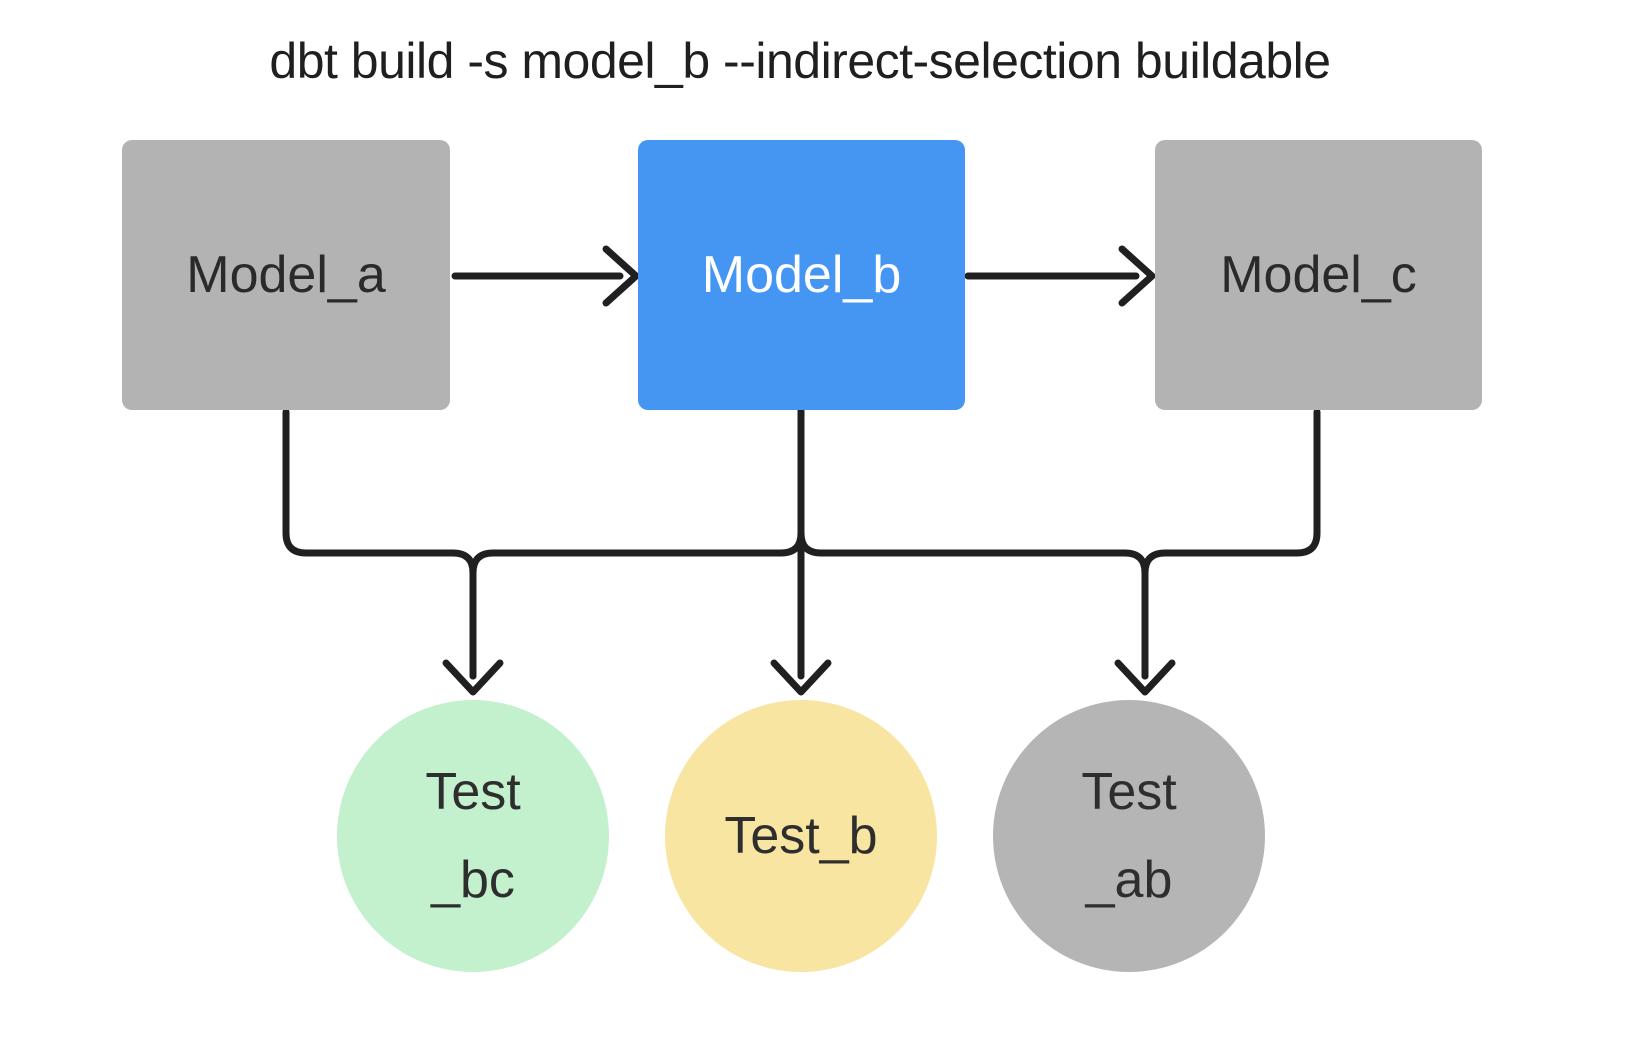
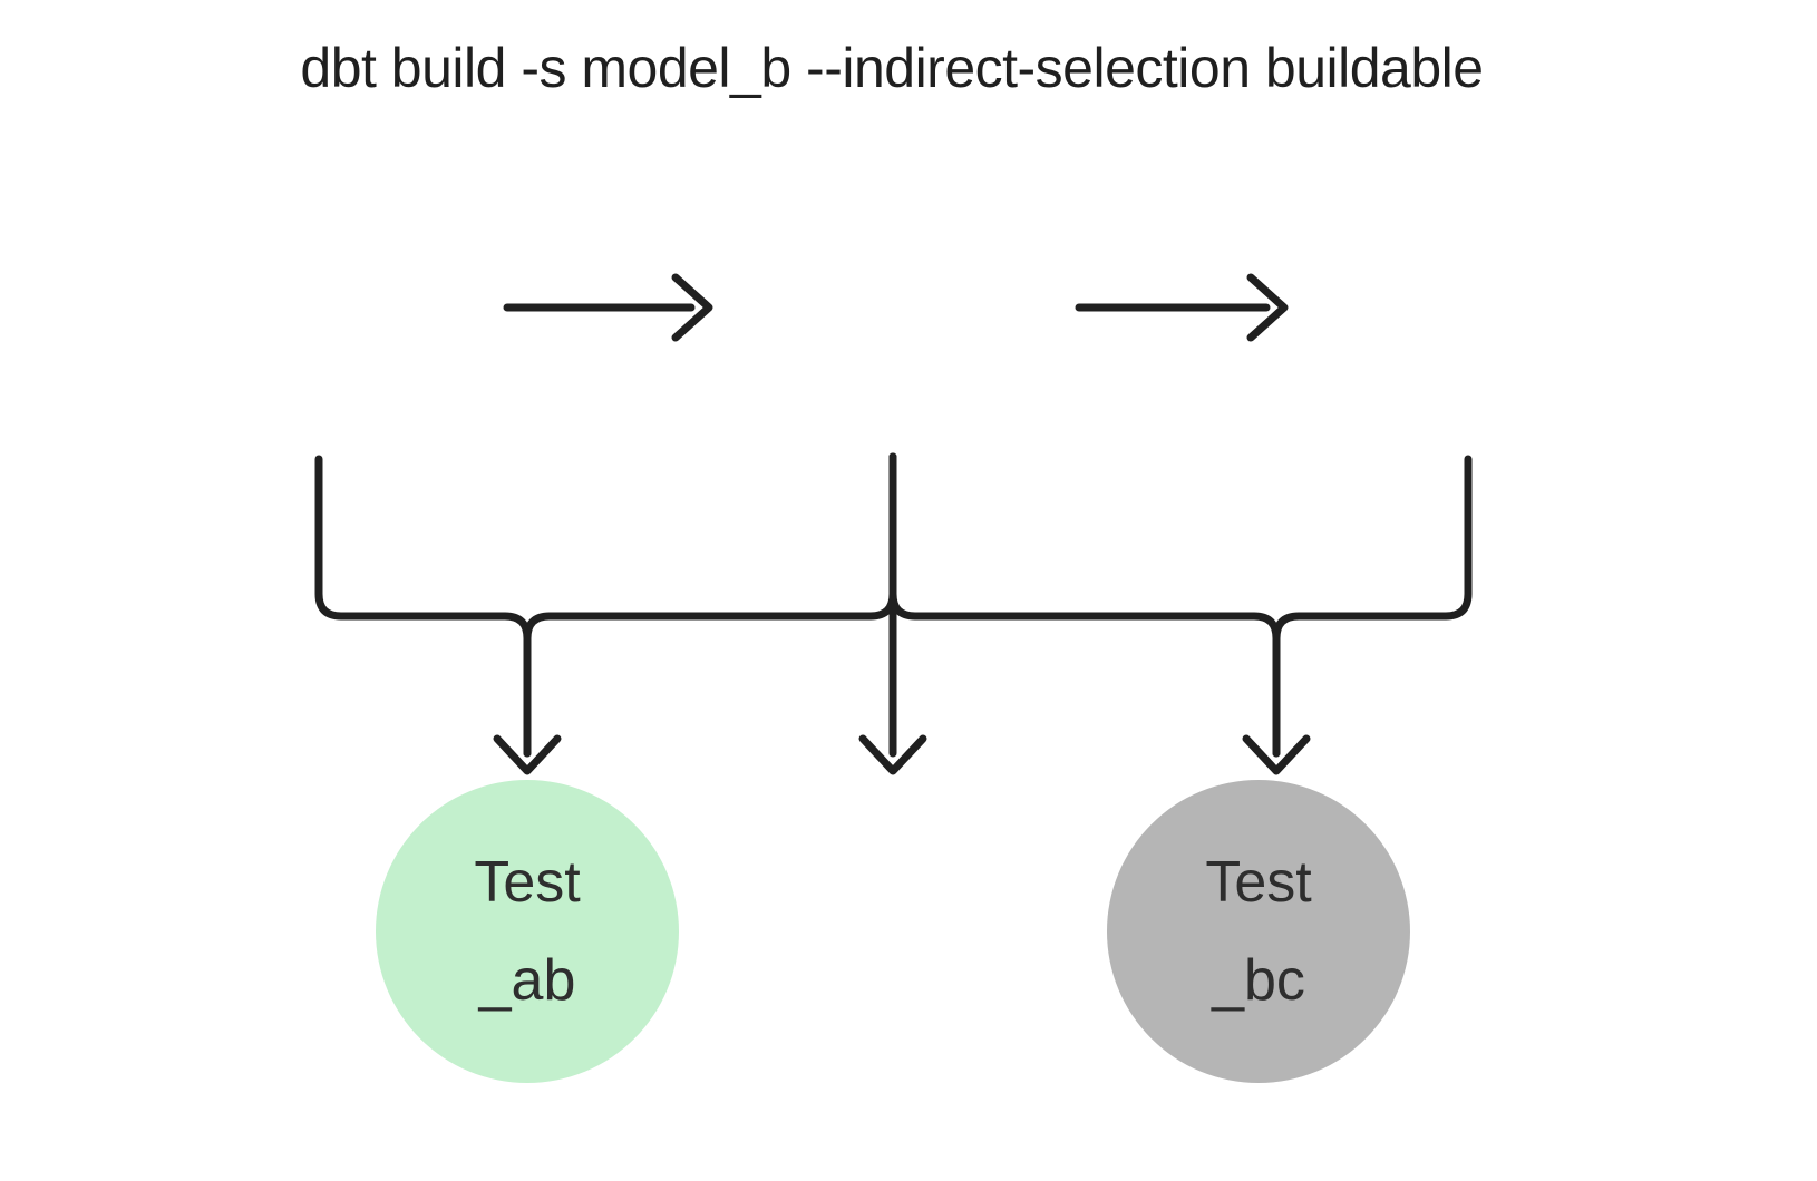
  dbt build -s model_b --indirect-selection buildable
- Model_a
- Model_b
- Model_c
  Test
- _bc
+ _ab
- Test_b
  Test
- _ab
+ _bc
